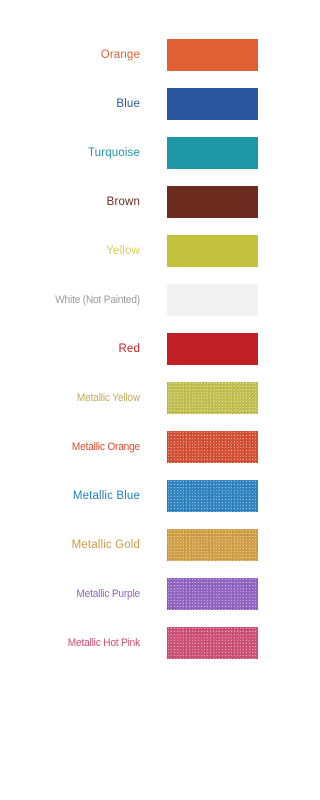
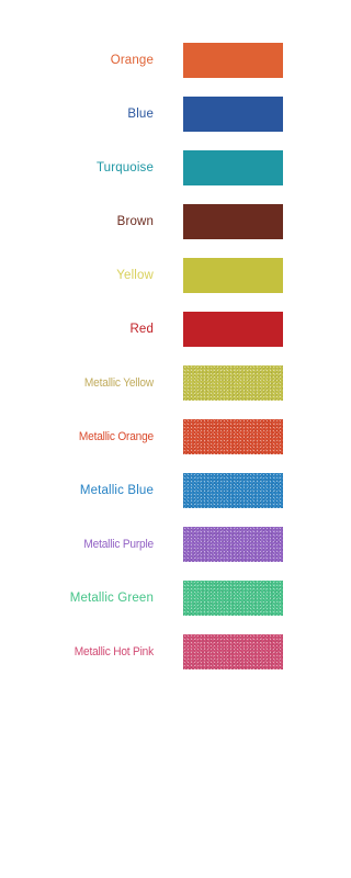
  Orange
  Blue
  Turquoise
  Brown
  Yellow
- White (Not Painted)
  Red
  Metallic Yellow
  Metallic Orange
  Metallic Blue
- Metallic Gold
  Metallic Purple
+ Metallic Green
  Metallic Hot Pink
